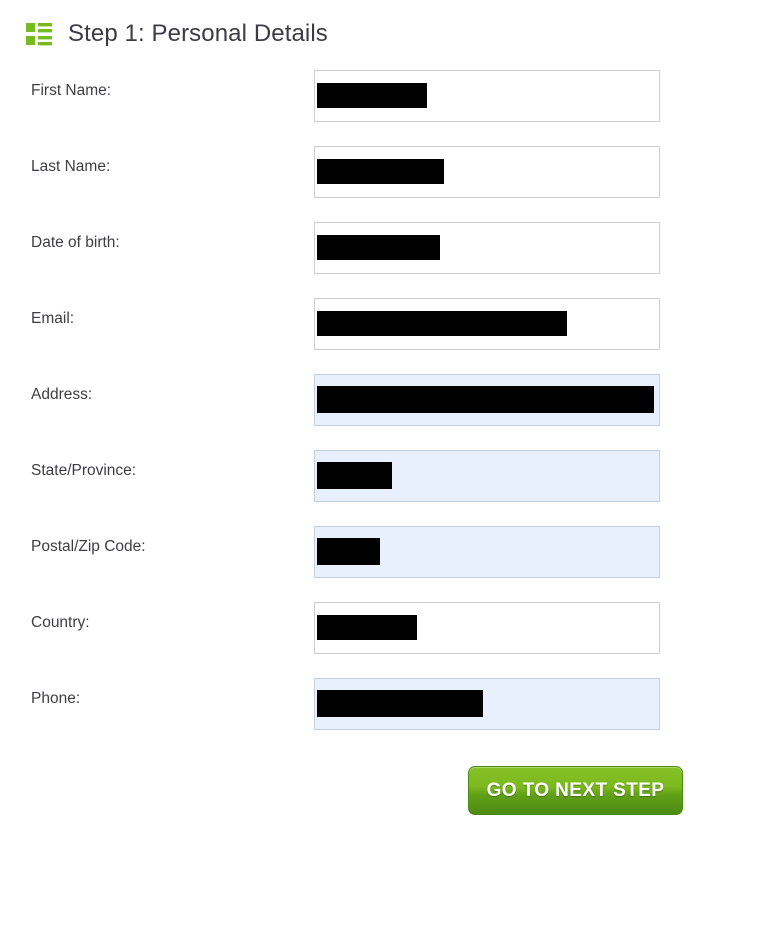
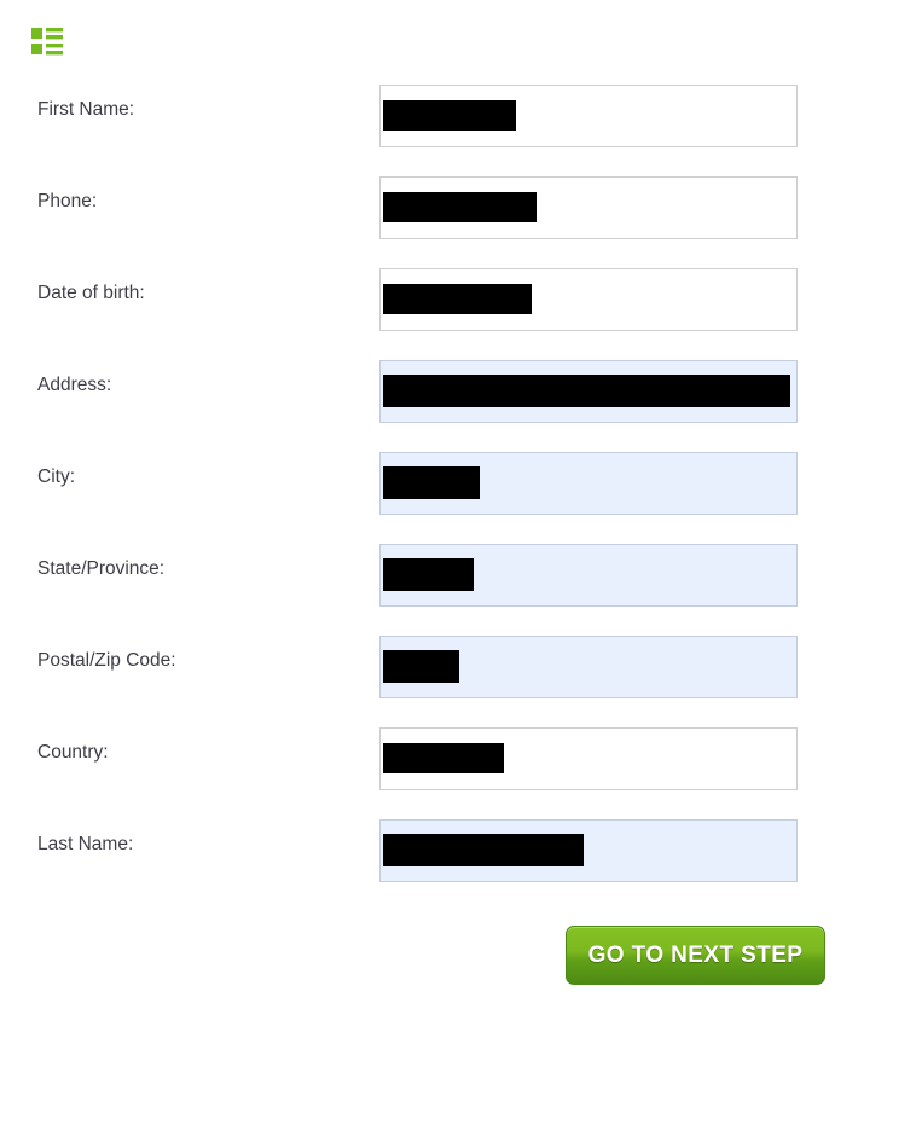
- Step 1: Personal Details
  First Name:
- Last Name:
+ Phone:
  Date of birth:
- Email:
  Address:
+ City:
  State/Province:
  Postal/Zip Code:
  Country:
- Phone:
+ Last Name:
  GO TO NEXT STEP
